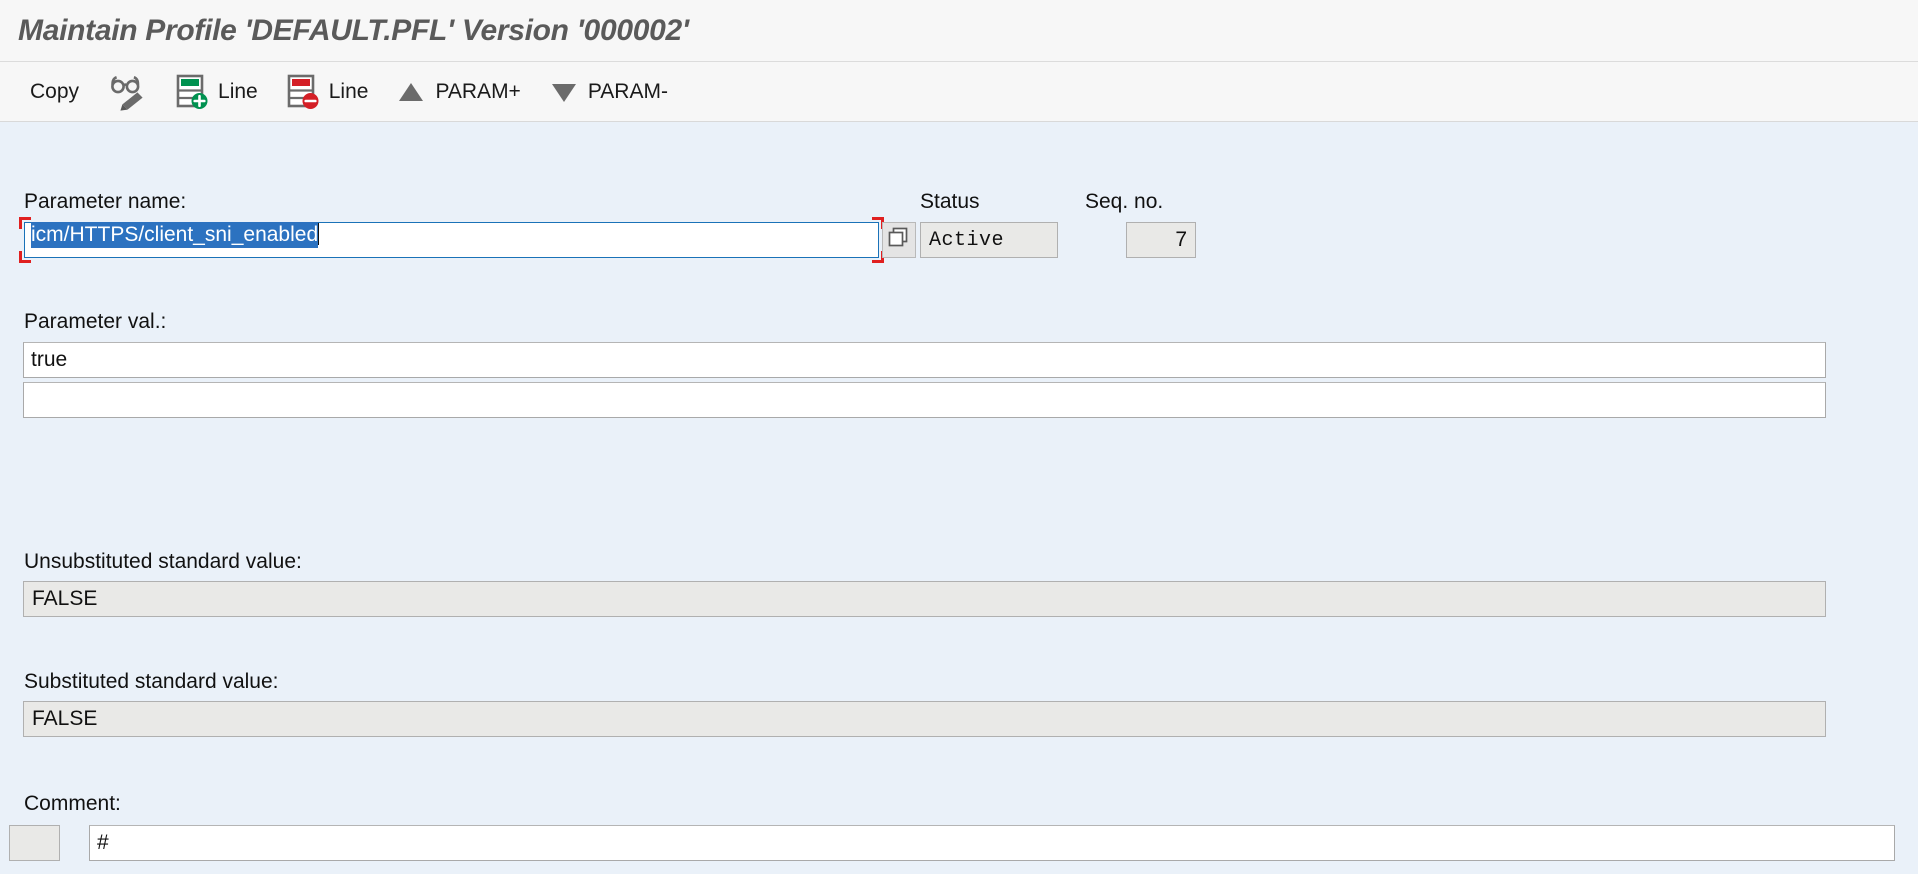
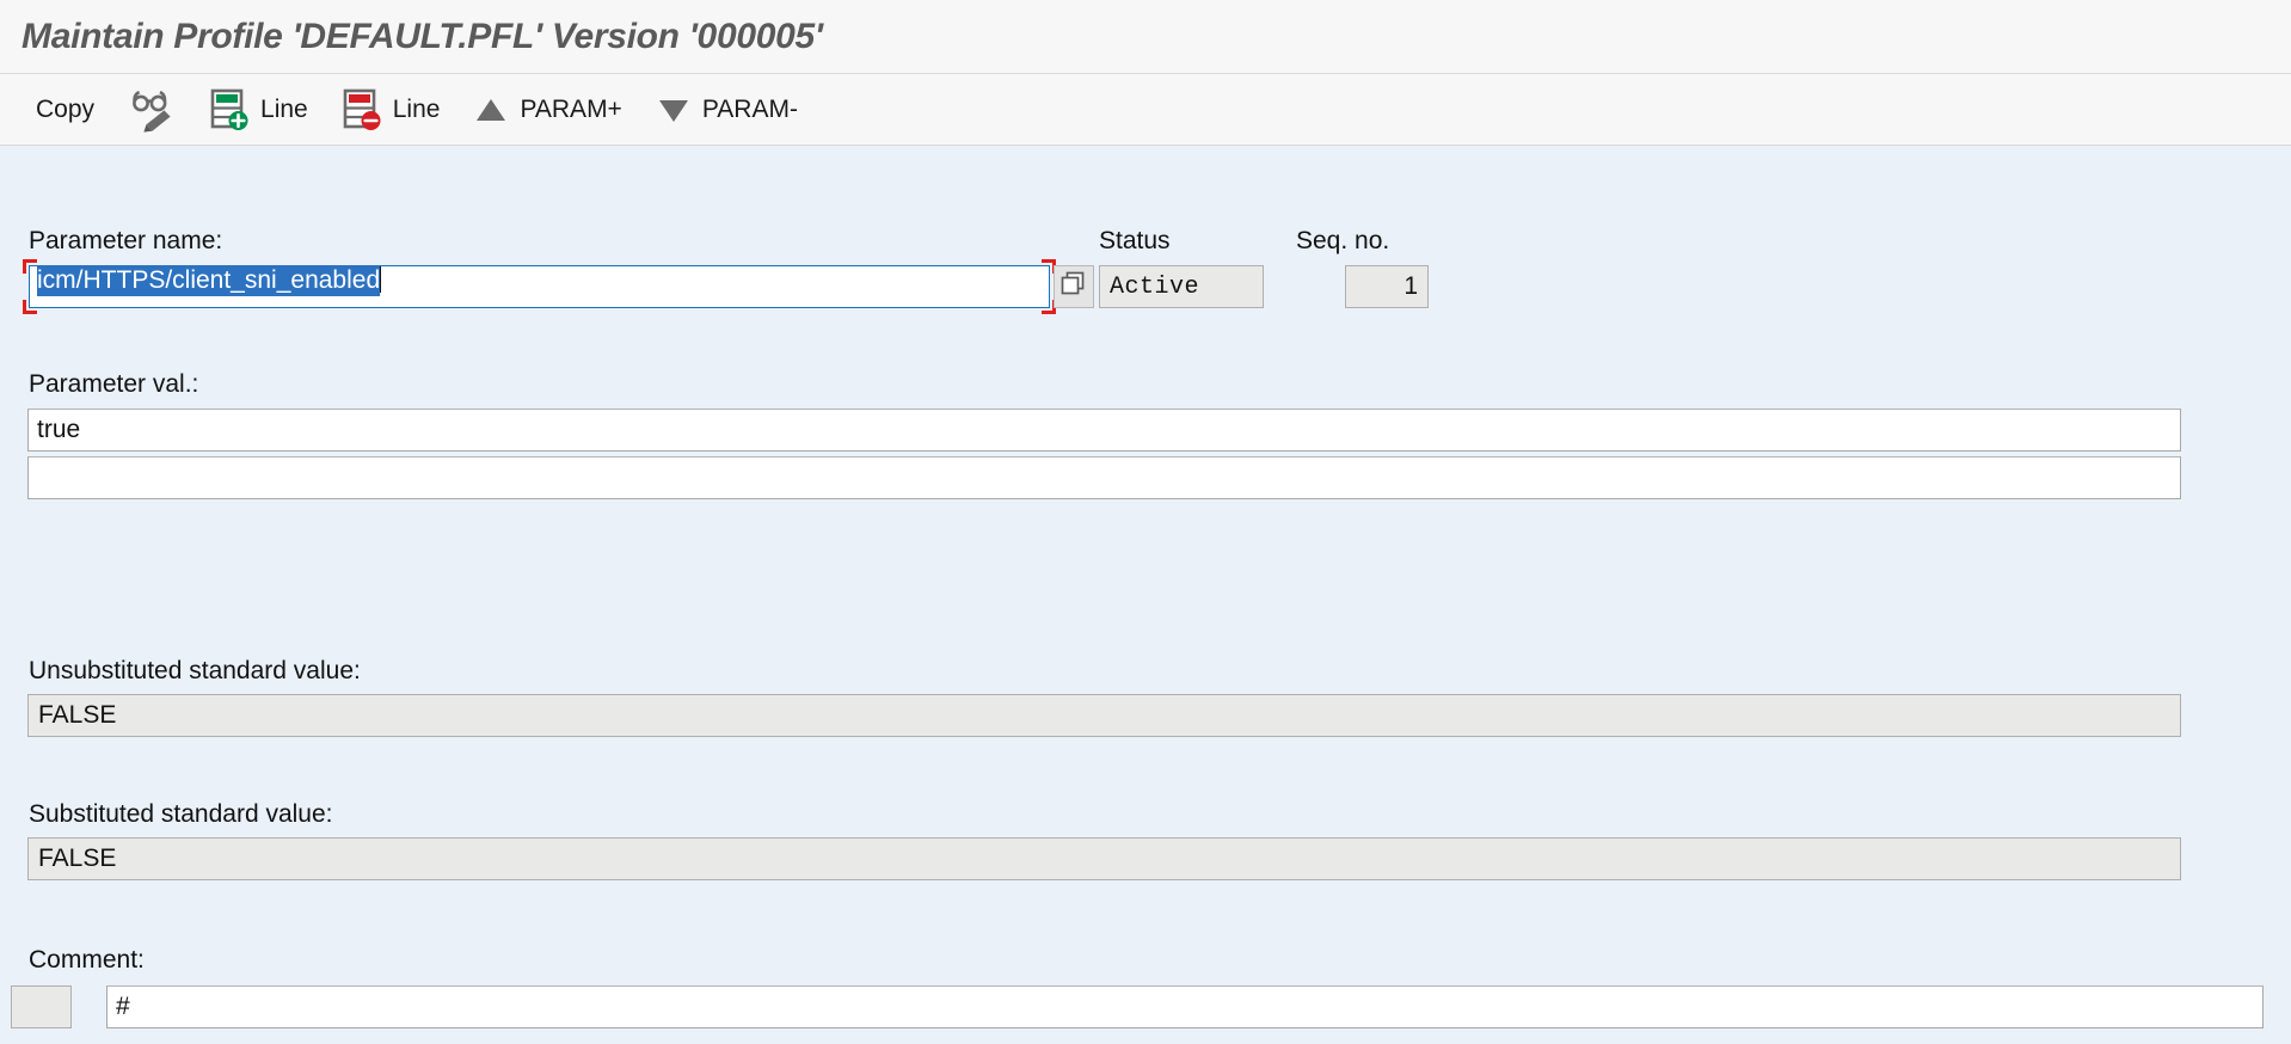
- Maintain Profile 'DEFAULT.PFL' Version '000002'
+ Maintain Profile 'DEFAULT.PFL' Version '000005'
  Copy
  Line
  Line
  PARAM+
  PARAM-
  Parameter name:
  icm/HTTPS/client_sni_enabled
  Status
  Active
  Seq. no.
- 7
+ 1
  Parameter val.:
  true
  Unsubstituted standard value:
  FALSE
  Substituted standard value:
  FALSE
  Comment:
  #
